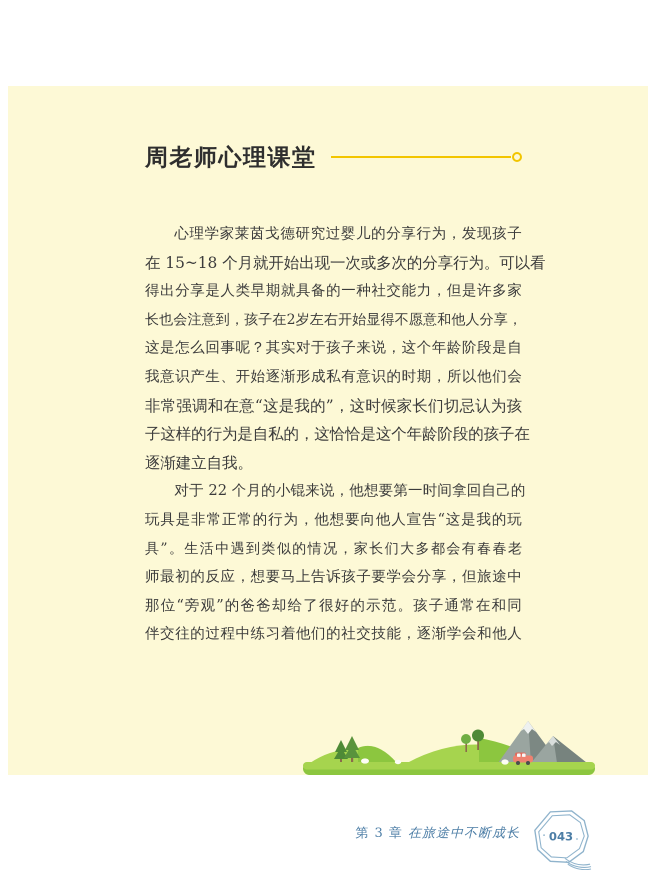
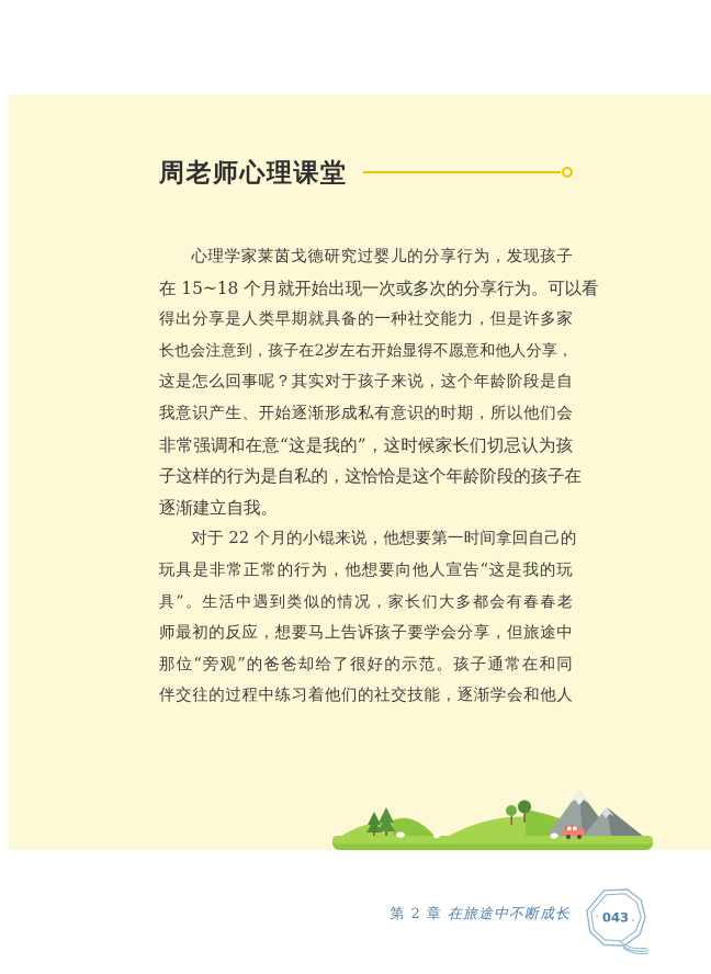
  周老师心理课堂
  心理学家莱茵戈德研究过婴儿的分享行为，发现孩子
  在 15~18 个月就开始出现一次或多次的分享行为。可以看
  得出分享是人类早期就具备的一种社交能力，但是许多家
  长也会注意到，孩子在2岁左右开始显得不愿意和他人分享，
  这是怎么回事呢？其实对于孩子来说，这个年龄阶段是自
  我意识产生、开始逐渐形成私有意识的时期，所以他们会
  非常强调和在意“这是我的”，这时候家长们切忌认为孩
  子这样的行为是自私的，这恰恰是这个年龄阶段的孩子在
  逐渐建立自我。
  对于 22 个月的小锟来说，他想要第一时间拿回自己的
  玩具是非常正常的行为，他想要向他人宣告“这是我的玩
  具”。生活中遇到类似的情况，家长们大多都会有春春老
  师最初的反应，想要马上告诉孩子要学会分享，但旅途中
  那位“旁观”的爸爸却给了很好的示范。孩子通常在和同
  伴交往的过程中练习着他们的社交技能，逐渐学会和他人
- 第 3 章 在旅途中不断成长
+ 第 2 章 在旅途中不断成长
  043
